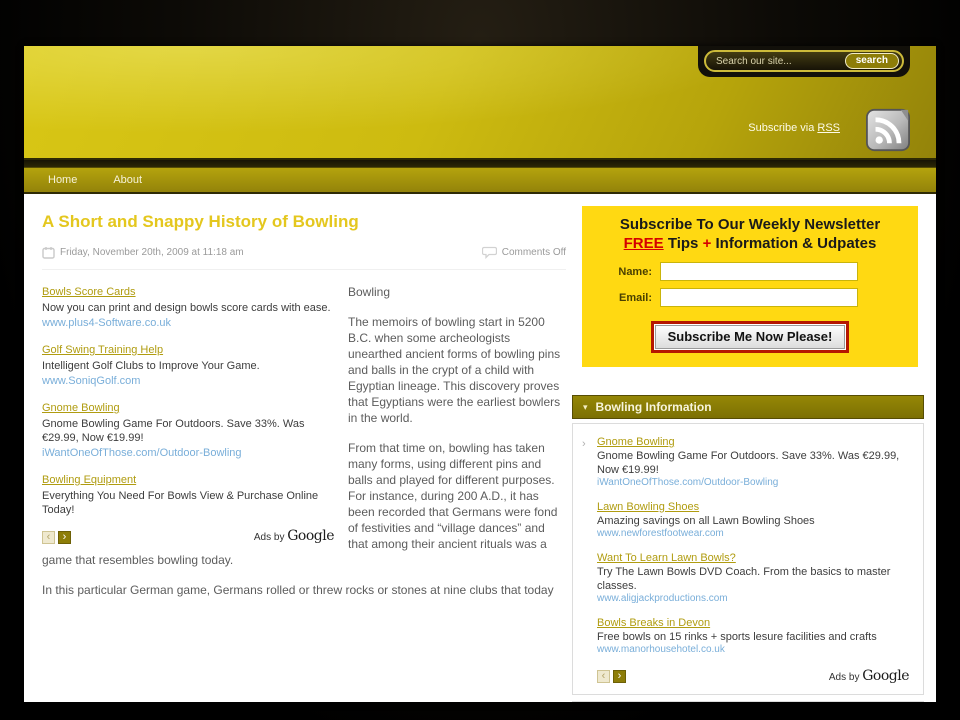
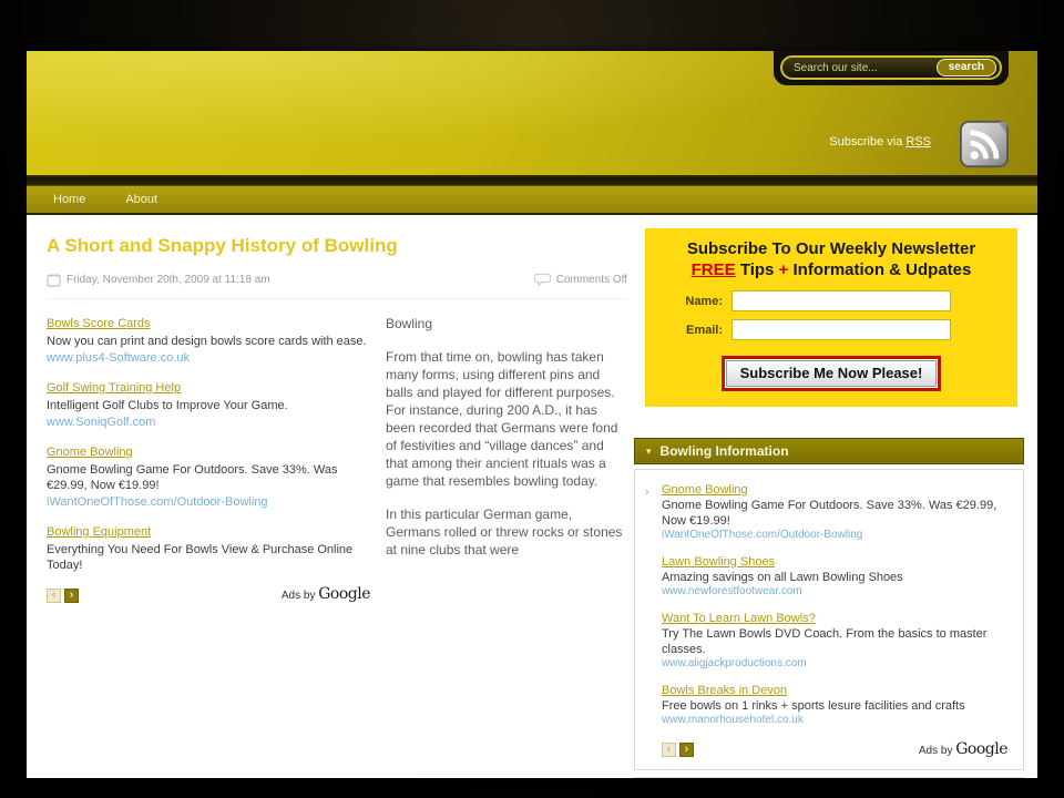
  Search our site...
  search
  Subscribe via RSS
  Home
  About
  A Short and Snappy History of Bowling
  Friday, November 20th, 2009 at 11:18 am
  Comments Off
  Bowls Score Cards
  Now you can print and design bowls score cards with ease.
  www.plus4-Software.co.uk
  Golf Swing Training Help
  Intelligent Golf Clubs to Improve Your Game.
  www.SoniqGolf.com
  Gnome Bowling
  Gnome Bowling Game For Outdoors. Save 33%. Was €29.99, Now €19.99!
  iWantOneOfThose.com/Outdoor-Bowling
  Bowling Equipment
  Everything You Need For Bowls View & Purchase Online Today!
  ‹
  ›
  Ads by Google
  Bowling
- The memoirs of bowling start in 5200 B.C. when some archeologists unearthed ancient forms of bowling pins and balls in the crypt of a child with Egyptian lineage. This discovery proves that Egyptians were the earliest bowlers in the world.
  From that time on, bowling has taken many forms, using different pins and balls and played for different purposes. For instance, during 200 A.D., it has been recorded that Germans were fond of festivities and “village dances” and that among their ancient rituals was a game that resembles bowling today.
- In this particular German game, Germans rolled or threw rocks or stones at nine clubs that today
+ In this particular German game, Germans rolled or threw rocks or stones at nine clubs that were
  Subscribe To Our Weekly Newsletter
  FREE Tips + Information & Udpates
  Name:
  Email:
  Subscribe Me Now Please!
  ▾
  Bowling Information
  ›
  Gnome Bowling
  Gnome Bowling Game For Outdoors. Save 33%. Was €29.99, Now €19.99!
  iWantOneOfThose.com/Outdoor-Bowling
  Lawn Bowling Shoes
  Amazing savings on all Lawn Bowling Shoes
  www.newforestfootwear.com
  Want To Learn Lawn Bowls?
  Try The Lawn Bowls DVD Coach. From the basics to master classes.
  www.aligjackproductions.com
  Bowls Breaks in Devon
- Free bowls on 15 rinks + sports lesure facilities and crafts
+ Free bowls on 1 rinks + sports lesure facilities and crafts
  www.manorhousehotel.co.uk
  ‹
  ›
  Ads by Google
